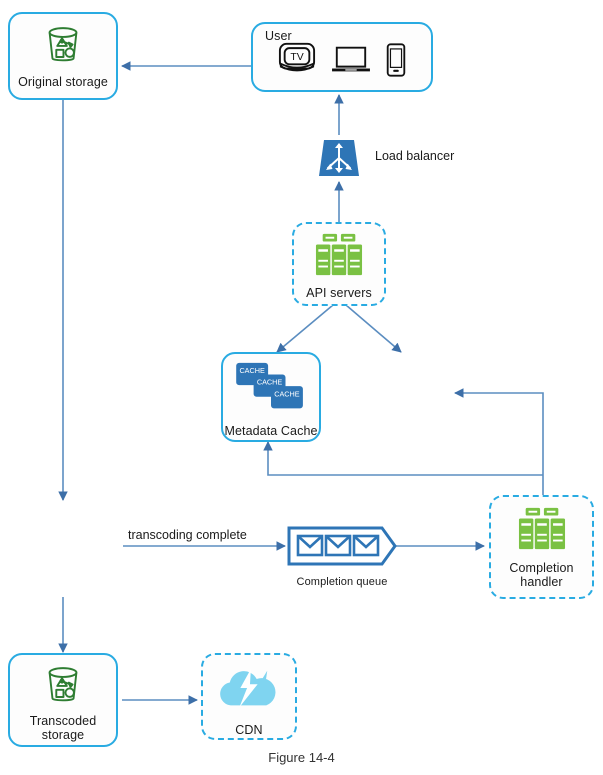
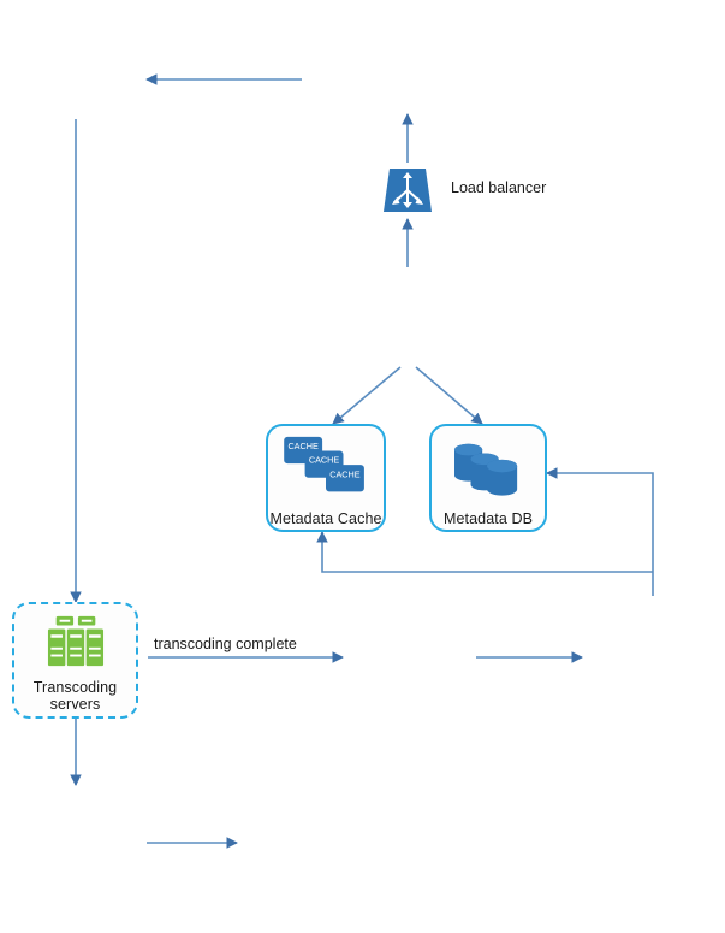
- Original storage
- User
- TV
  Load balancer
- API servers
  CACHE
  CACHE
  CACHE
  Metadata Cache
+ Metadata DB
+ Transcoding
+ servers
  transcoding complete
- Completion queue
- Completion
- handler
- Transcoded
- storage
- CDN
- Figure 14-4
